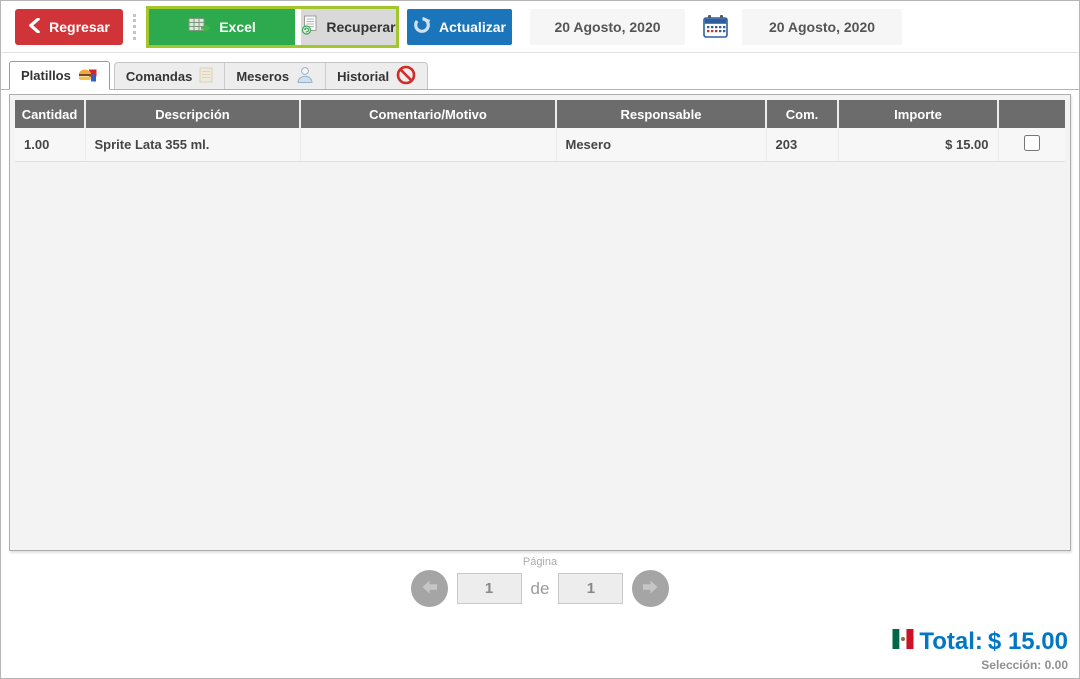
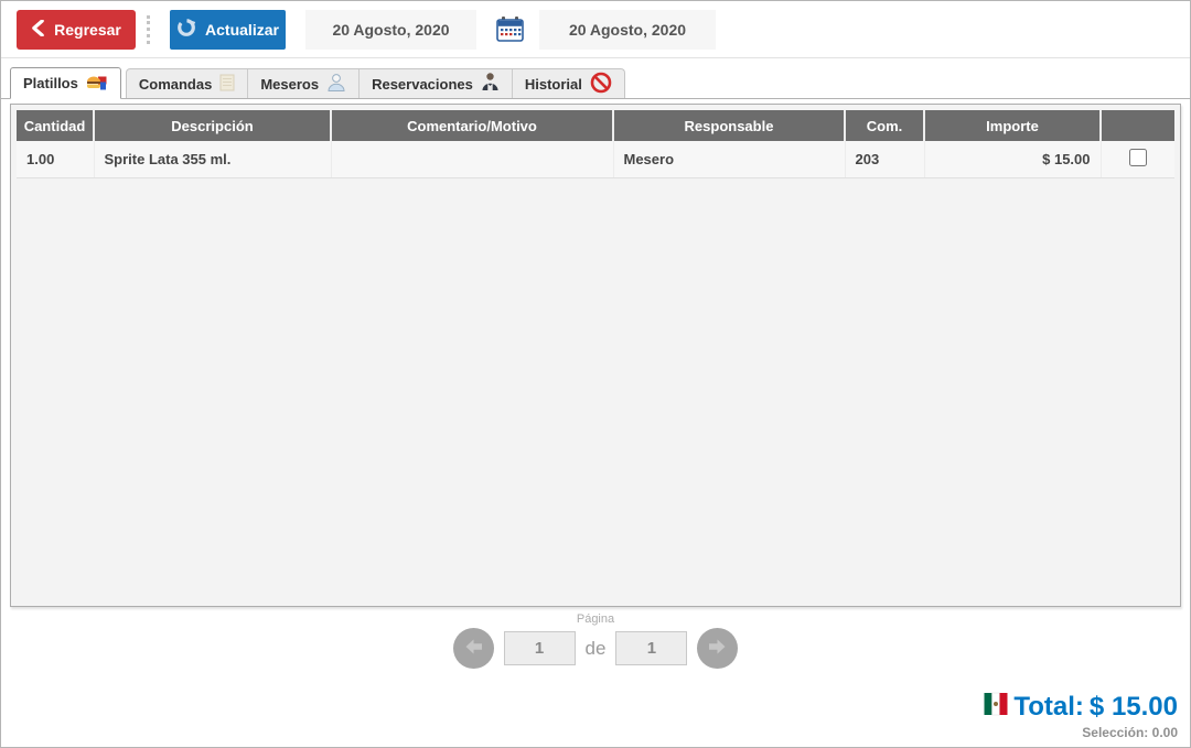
  Regresar
- Excel
- Recuperar
  Actualizar
  20 Agosto, 2020
  20 Agosto, 2020
  Platillos
  Comandas
  Meseros
+ Reservaciones
  Historial
  Cantidad	Descripción	Comentario/Motivo	Responsable	Com.	Importe
  1.00	Sprite Lata 355 ml.		Mesero	203	$ 15.00
  Página
  1
  de
  1
  Total:
  $ 15.00
  Selección: 0.00
